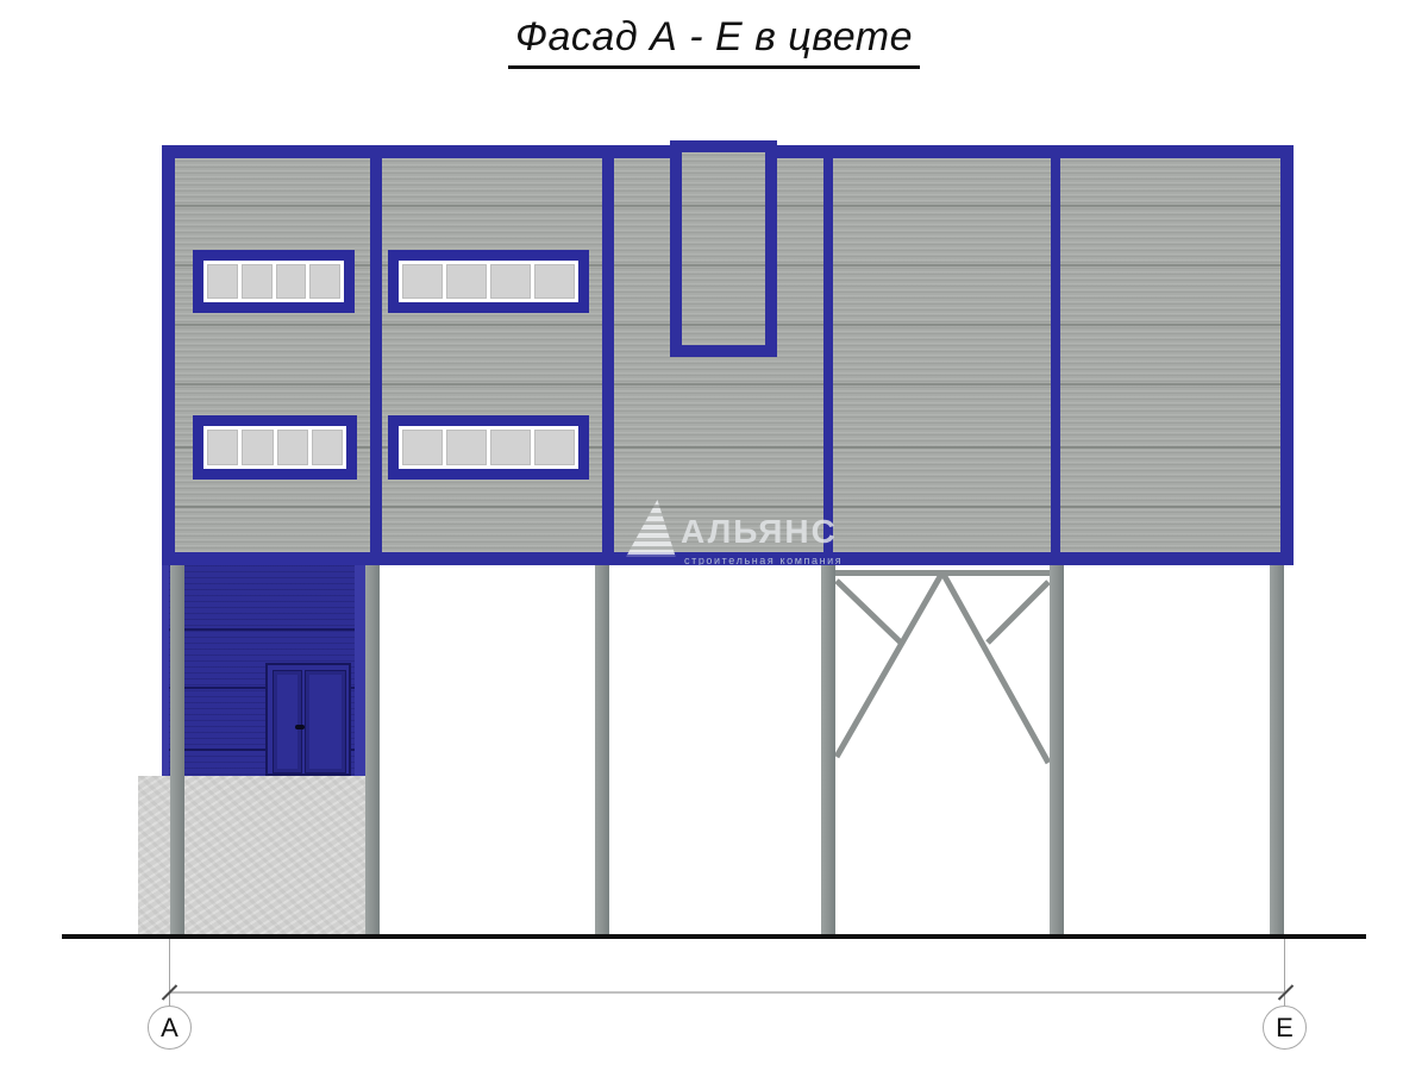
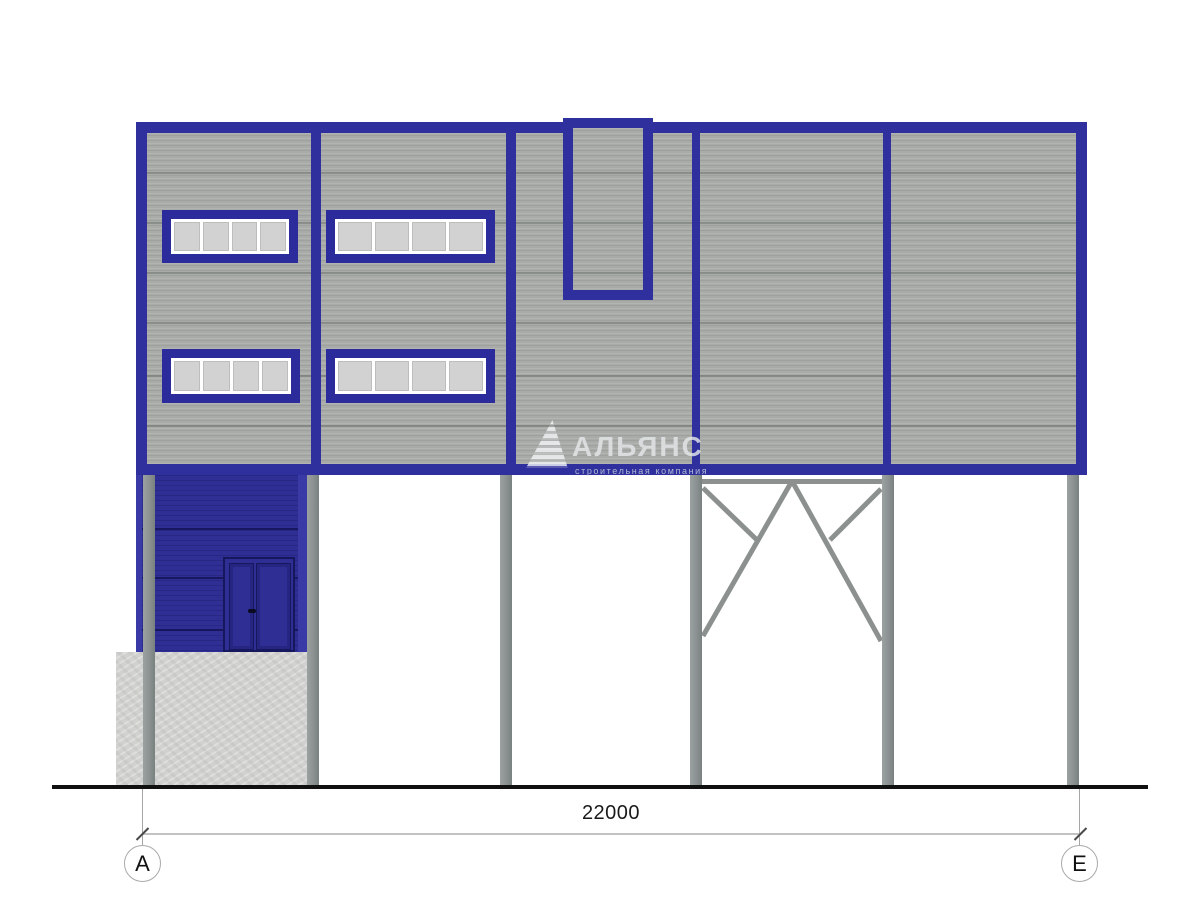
- Фасад А - Е в цвете
  АЛЬЯНС
  строительная компания
+ 22000
  А
  Е
